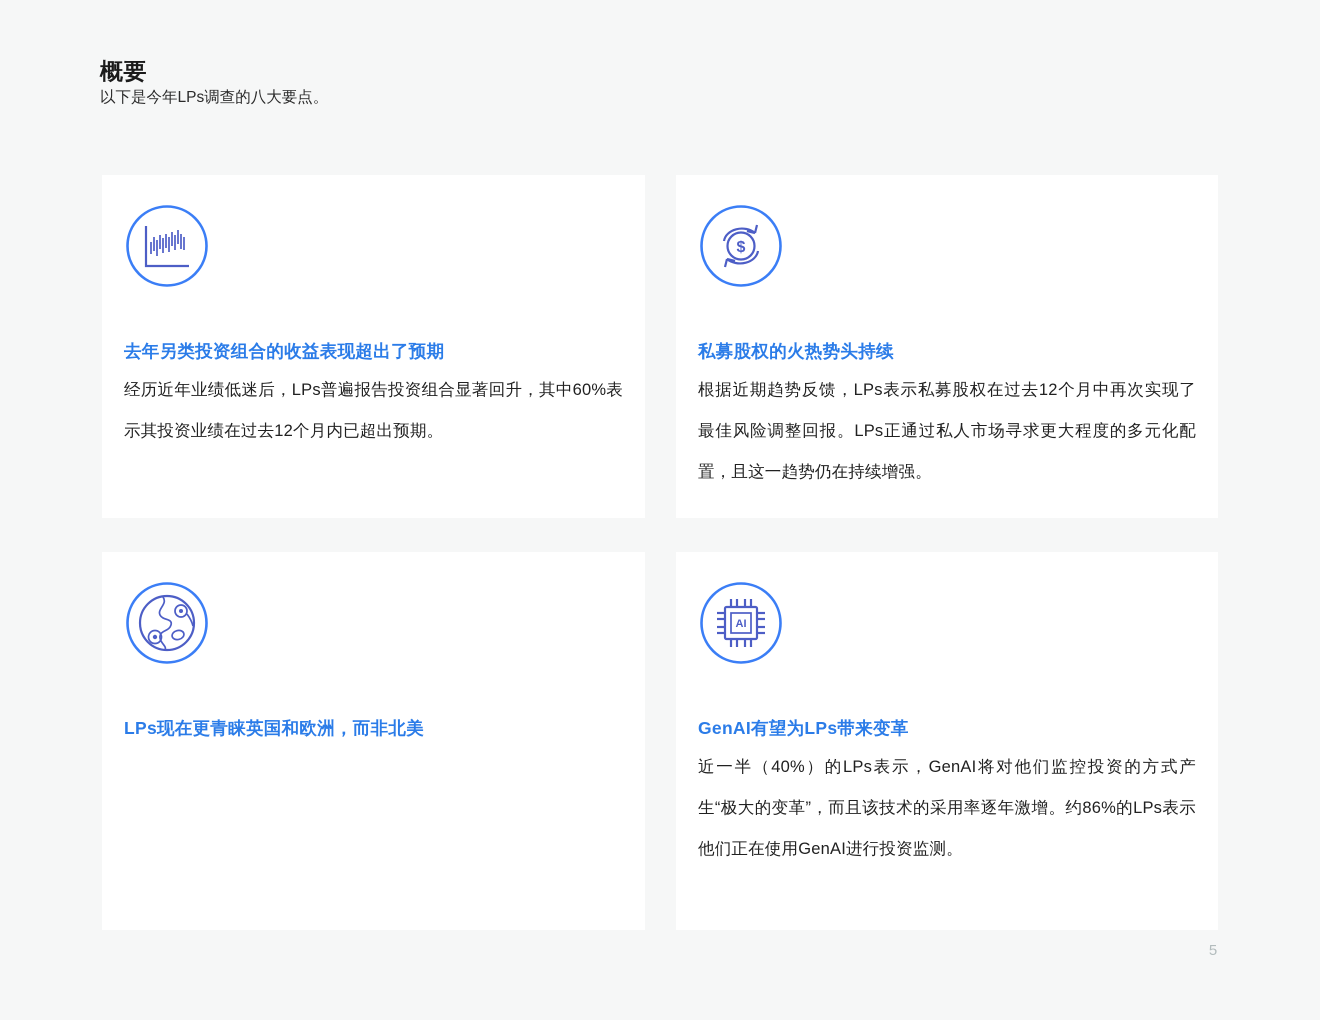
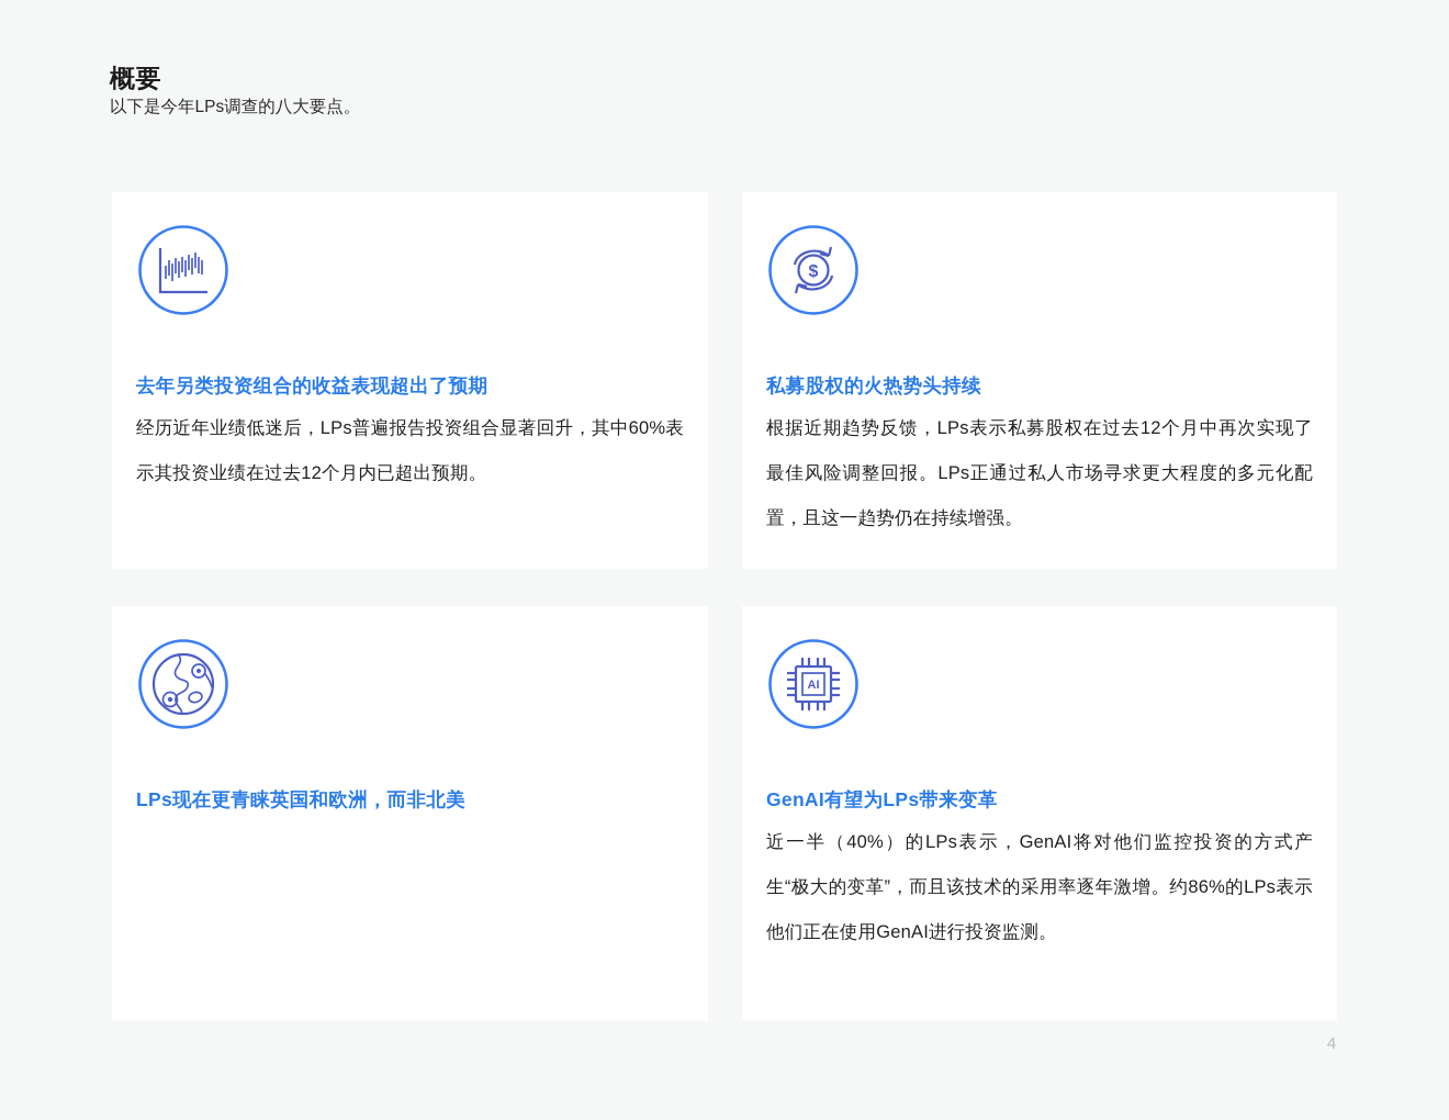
  概要
  以下是今年LPs调查的八大要点。
  去年另类投资组合的收益表现超出了预期
  经历近年业绩低迷后，LPs普遍报告投资组合显著回升，其中60%表示其投资业绩在过去12个月内已超出预期。
  $
  私募股权的火热势头持续
  根据近期趋势反馈，LPs表示私募股权在过去12个月中再次实现了最佳风险调整回报。LPs正通过私人市场寻求更大程度的多元化配置，且这一趋势仍在持续增强。
  LPs现在更青睐英国和欧洲，而非北美
  AI
  GenAI有望为LPs带来变革
  近一半（40%）的LPs表示，GenAI将对他们监控投资的方式产生“极大的变革”，而且该技术的采用率逐年激增。约86%的LPs表示他们正在使用GenAI进行投资监测。
- 5
+ 4
